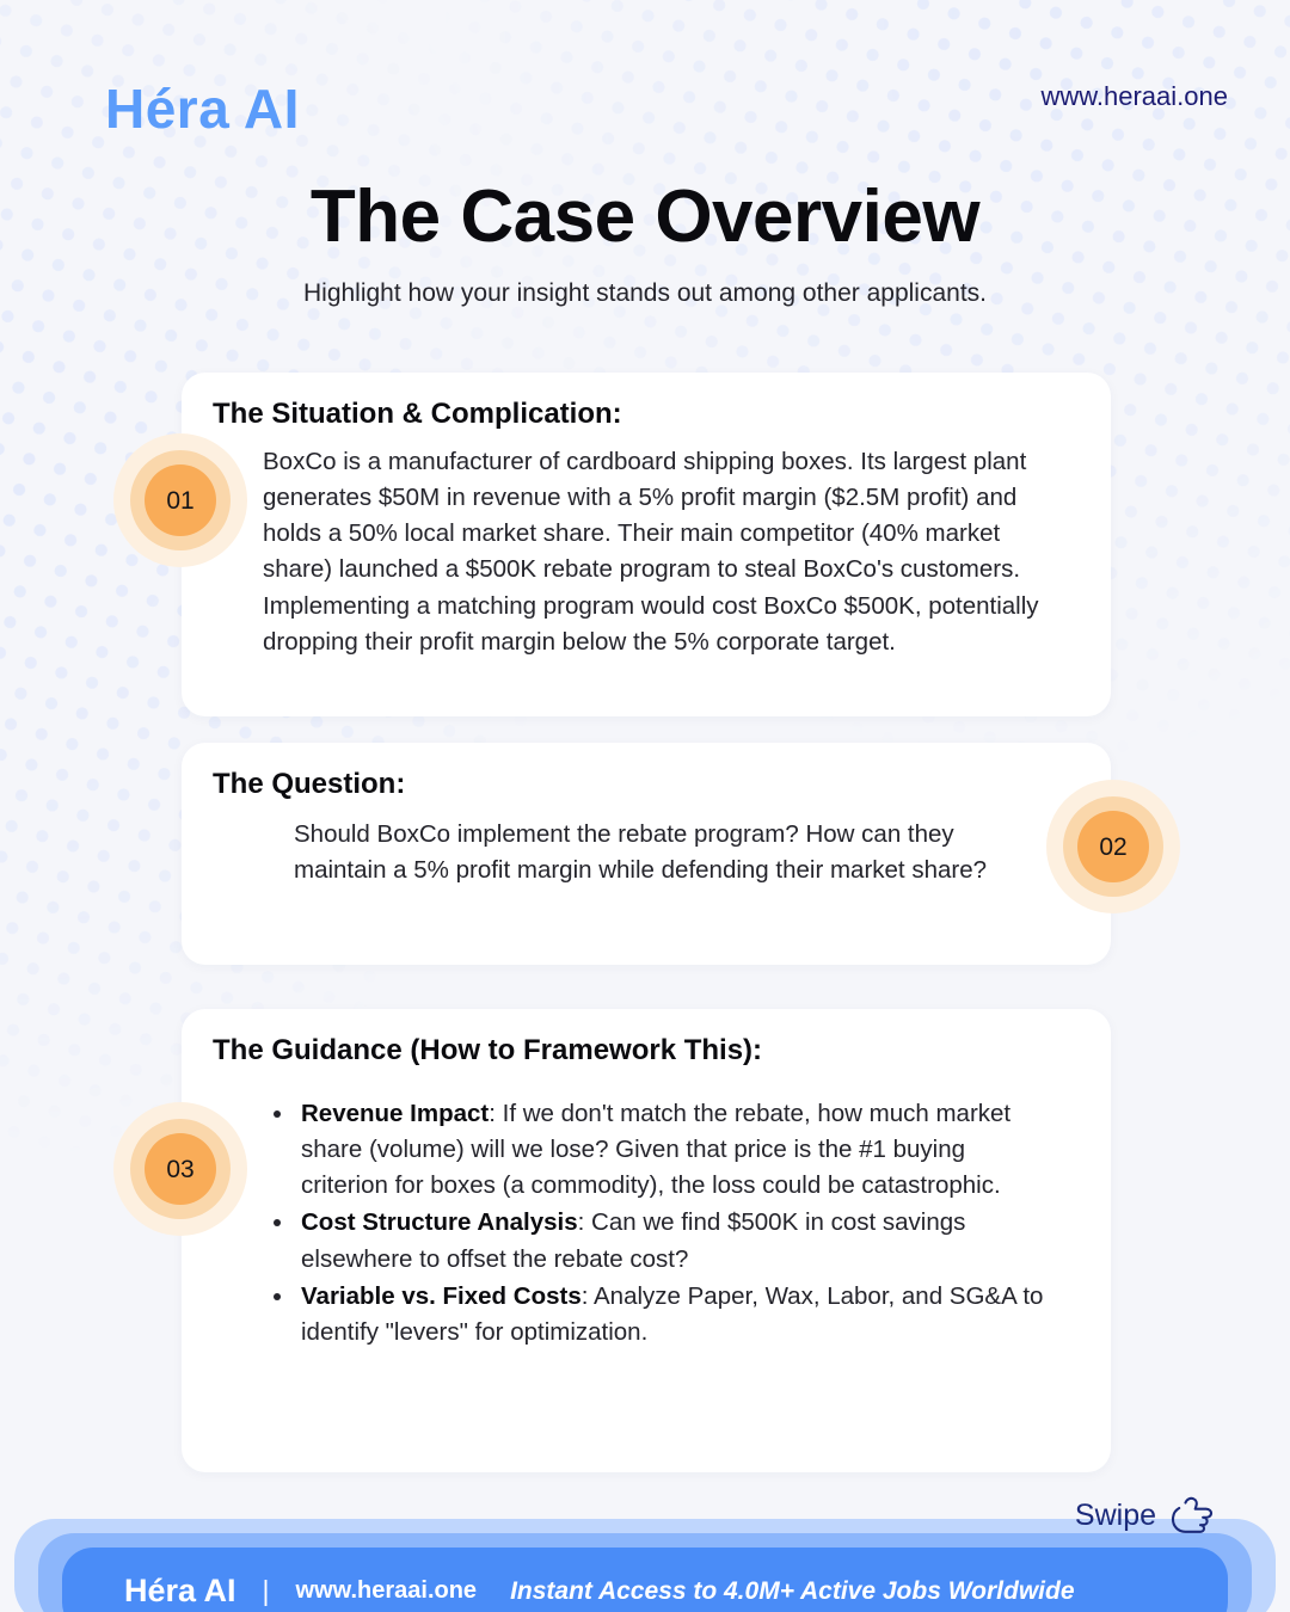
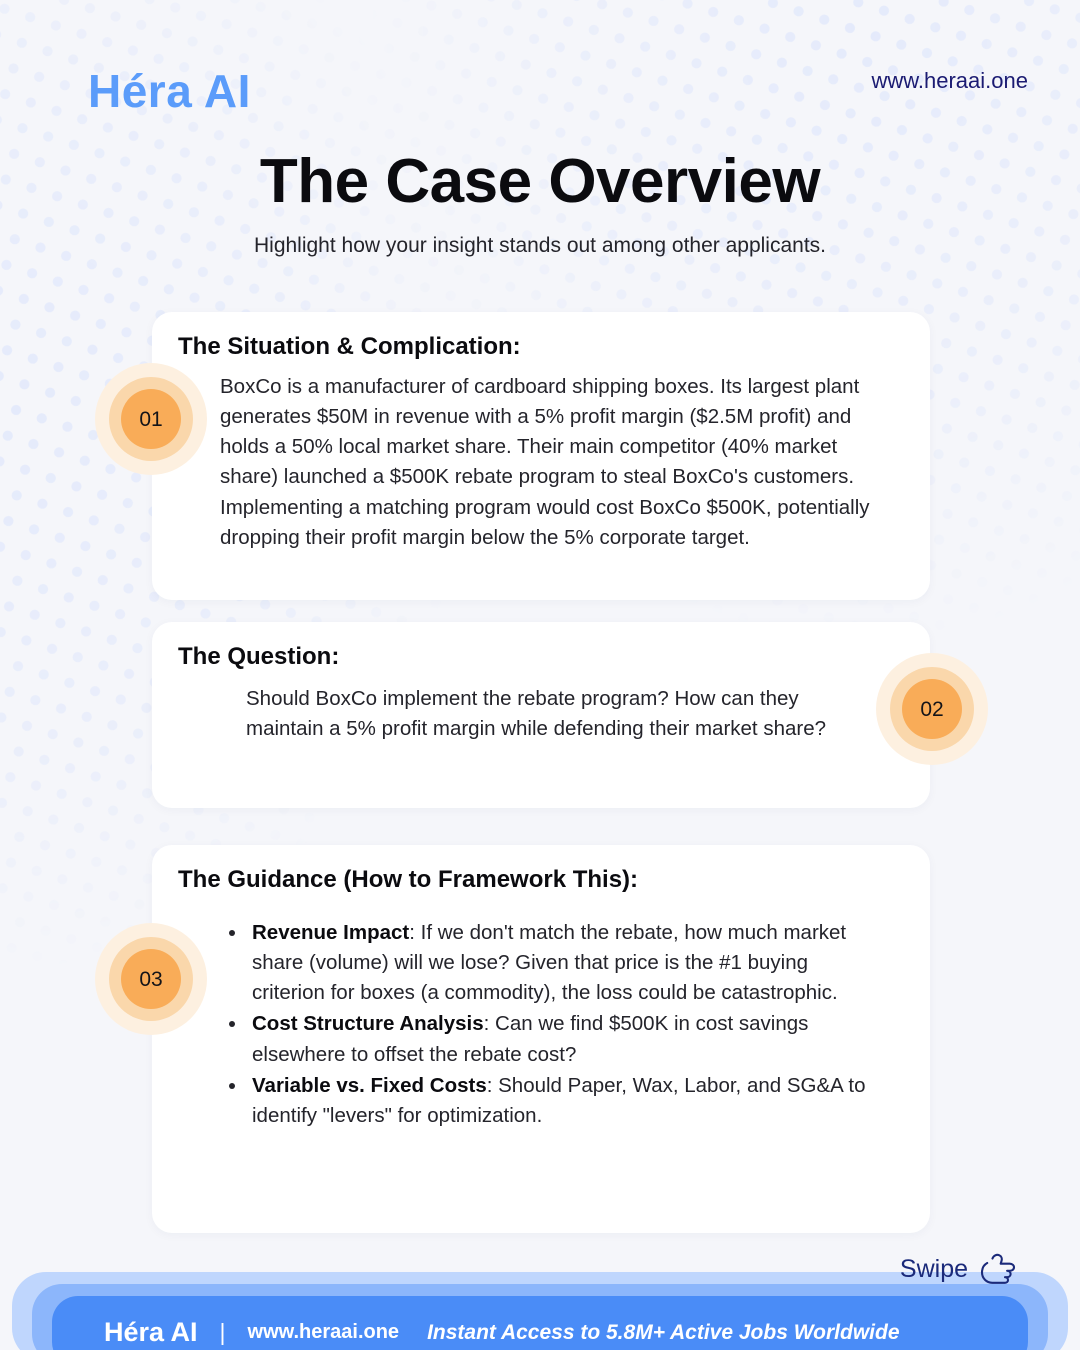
  Héra AI
  www.heraai.one
  The Case Overview
  Highlight how your insight stands out among other applicants.
  The Situation & Complication:
  BoxCo is a manufacturer of cardboard shipping boxes. Its largest plant generates $50M in revenue with a 5% profit margin ($2.5M profit) and holds a 50% local market share. Their main competitor (40% market share) launched a $500K rebate program to steal BoxCo's customers. Implementing a matching program would cost BoxCo $500K, potentially dropping their profit margin below the 5% corporate target.
  01
  The Question:
  Should BoxCo implement the rebate program? How can they maintain a 5% profit margin while defending their market share?
  02
  The Guidance (How to Framework This):
  Revenue Impact: If we don't match the rebate, how much market share (volume) will we lose? Given that price is the #1 buying criterion for boxes (a commodity), the loss could be catastrophic.
  Cost Structure Analysis: Can we find $500K in cost savings elsewhere to offset the rebate cost?
- Variable vs. Fixed Costs: Analyze Paper, Wax, Labor, and SG&A to identify "levers" for optimization.
+ Variable vs. Fixed Costs: Should Paper, Wax, Labor, and SG&A to identify "levers" for optimization.
  03
  Swipe
  Héra AI
  |
  www.heraai.one
- Instant Access to 4.0M+ Active Jobs Worldwide
+ Instant Access to 5.8M+ Active Jobs Worldwide
